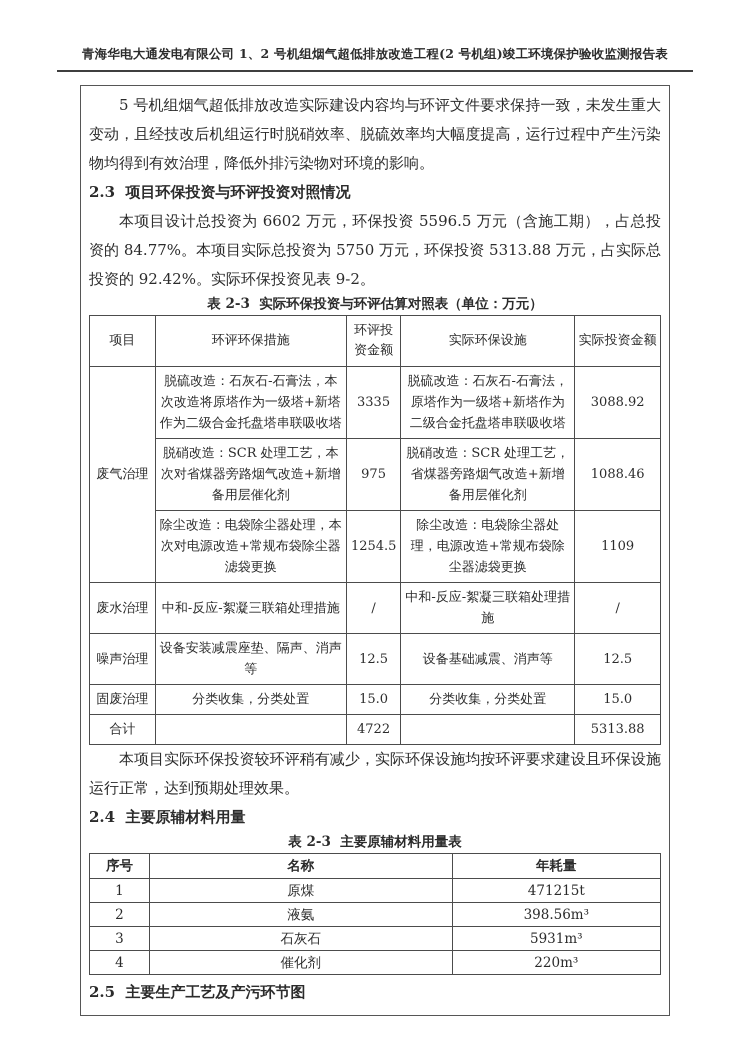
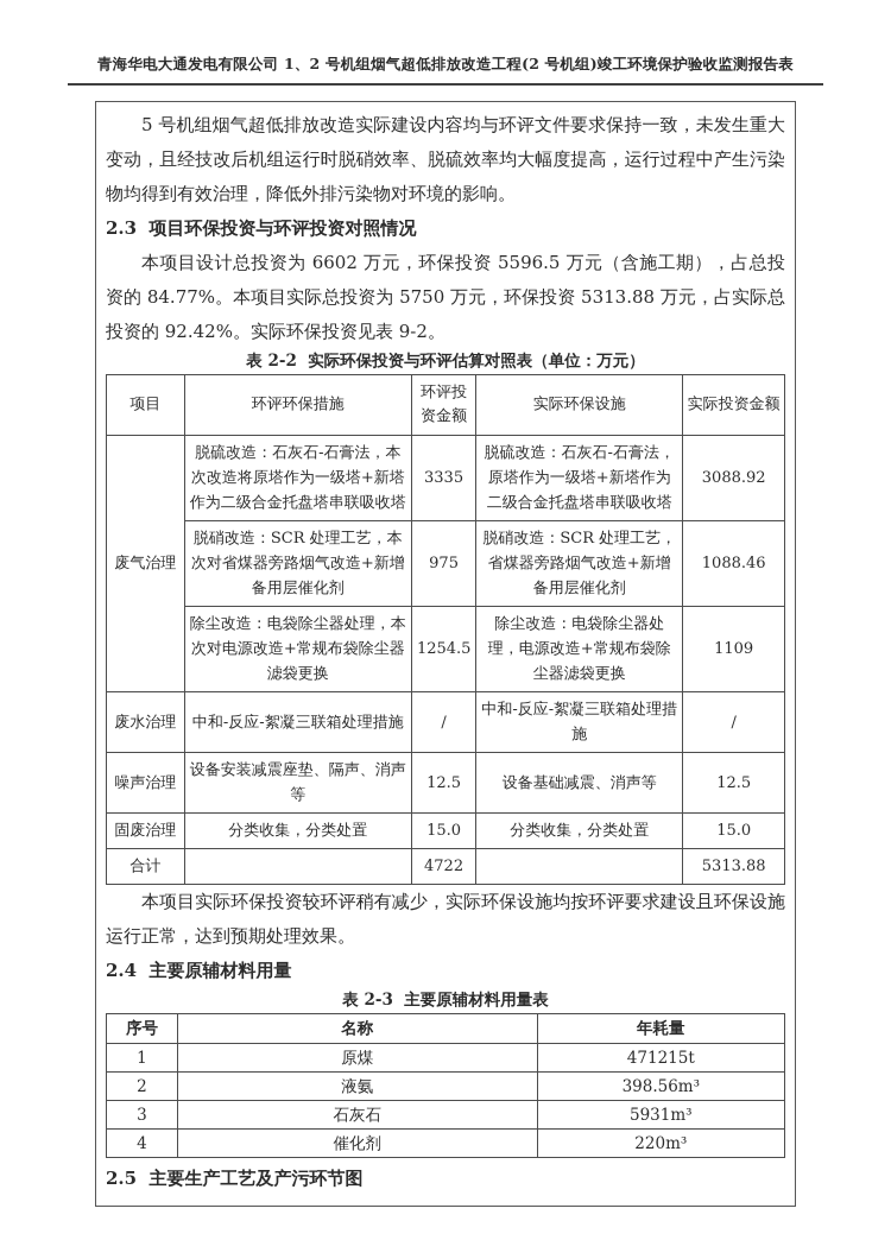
  青海华电大通发电有限公司 1、2 号机组烟气超低排放改造工程(2 号机组)竣工环境保护验收监测报告表
  5 号机组烟气超低排放改造实际建设内容均与环评文件要求保持一致，未发生重大变动，且经技改后机组运行时脱硝效率、脱硫效率均大幅度提高，运行过程中产生污染物均得到有效治理，降低外排污染物对环境的影响。
  2.3 项目环保投资与环评投资对照情况
  本项目设计总投资为 6602 万元，环保投资 5596.5 万元（含施工期），占总投资的 84.77%。本项目实际总投资为 5750 万元，环保投资 5313.88 万元，占实际总投资的 92.42%。实际环保投资见表 9-2。
- 表 2-3 实际环保投资与环评估算对照表（单位：万元）
+ 表 2-2 实际环保投资与环评估算对照表（单位：万元）
  项目	环评环保措施	环评投资金额	实际环保设施	实际投资金额
  废气治理	脱硫改造：石灰石-石膏法，本次改造将原塔作为一级塔+新塔作为二级合金托盘塔串联吸收塔	3335	脱硫改造：石灰石-石膏法，原塔作为一级塔+新塔作为二级合金托盘塔串联吸收塔	3088.92
  脱硝改造：SCR 处理工艺，本次对省煤器旁路烟气改造+新增备用层催化剂	975	脱硝改造：SCR 处理工艺，省煤器旁路烟气改造+新增备用层催化剂	1088.46
  除尘改造：电袋除尘器处理，本次对电源改造+常规布袋除尘器滤袋更换	1254.5	除尘改造：电袋除尘器处理，电源改造+常规布袋除尘器滤袋更换	1109
  废水治理	中和-反应-絮凝三联箱处理措施	/	中和-反应-絮凝三联箱处理措施	/
  噪声治理	设备安装减震座垫、隔声、消声等	12.5	设备基础减震、消声等	12.5
  固废治理	分类收集，分类处置	15.0	分类收集，分类处置	15.0
  合计		4722		5313.88
  本项目实际环保投资较环评稍有减少，实际环保设施均按环评要求建设且环保设施运行正常，达到预期处理效果。
  2.4 主要原辅材料用量
  表 2-3 主要原辅材料用量表
  序号	名称	年耗量
  1	原煤	471215t
  2	液氨	398.56m³
  3	石灰石	5931m³
  4	催化剂	220m³
  2.5 主要生产工艺及产污环节图
